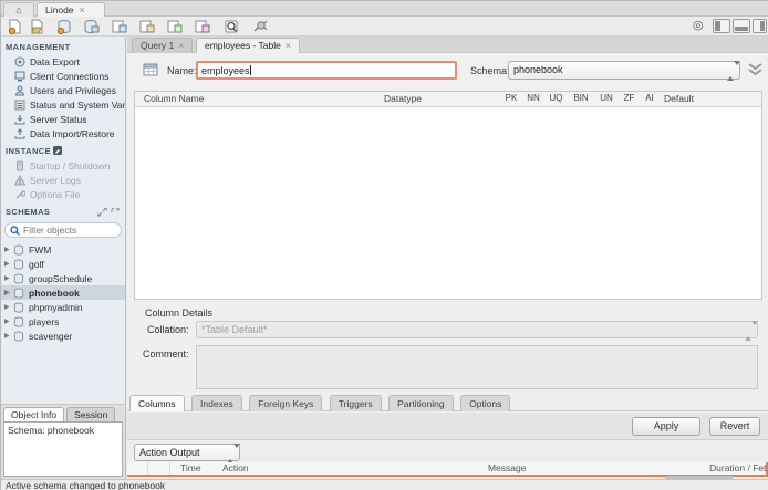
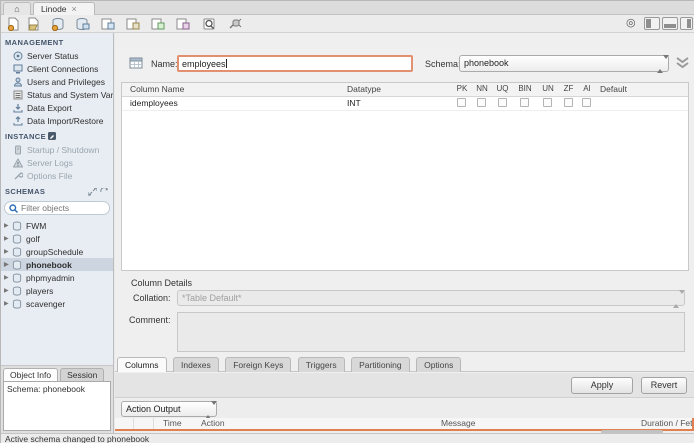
  ⌂
  Linode ×
  ◎
  MANAGEMENT
- Data Export
+ Server Status
  Client Connections
  Users and Privileges
  Status and System Var
- Server Status
+ Data Export
  Data Import/Restore
  INSTANCE
  Startup / Shutdown
  Server Logs
  Options File
  SCHEMAS
  Filter objects
  FWM
  golf
  groupSchedule
  phonebook
  phpmyadmin
  players
  scavenger
  Object Info
  Session
  Schema: phonebook
- Query 1 ×
- employees - Table ×
  Name
  employees
  Schema
  phonebook
  Column Name
  Datatype
  PK
  NN
  UQ
  BIN
  UN
  ZF
  AI
  Default
+ idemployees
+ INT
  Column Details
  Collation:
  *Table Default*
  Comment:
  Columns Indexes Foreign Keys Triggers Partitioning Options
  Apply
  Revert
  Action Output
  Time
  Action
  Message
  Duration / Fet
  Active schema changed to phonebook
